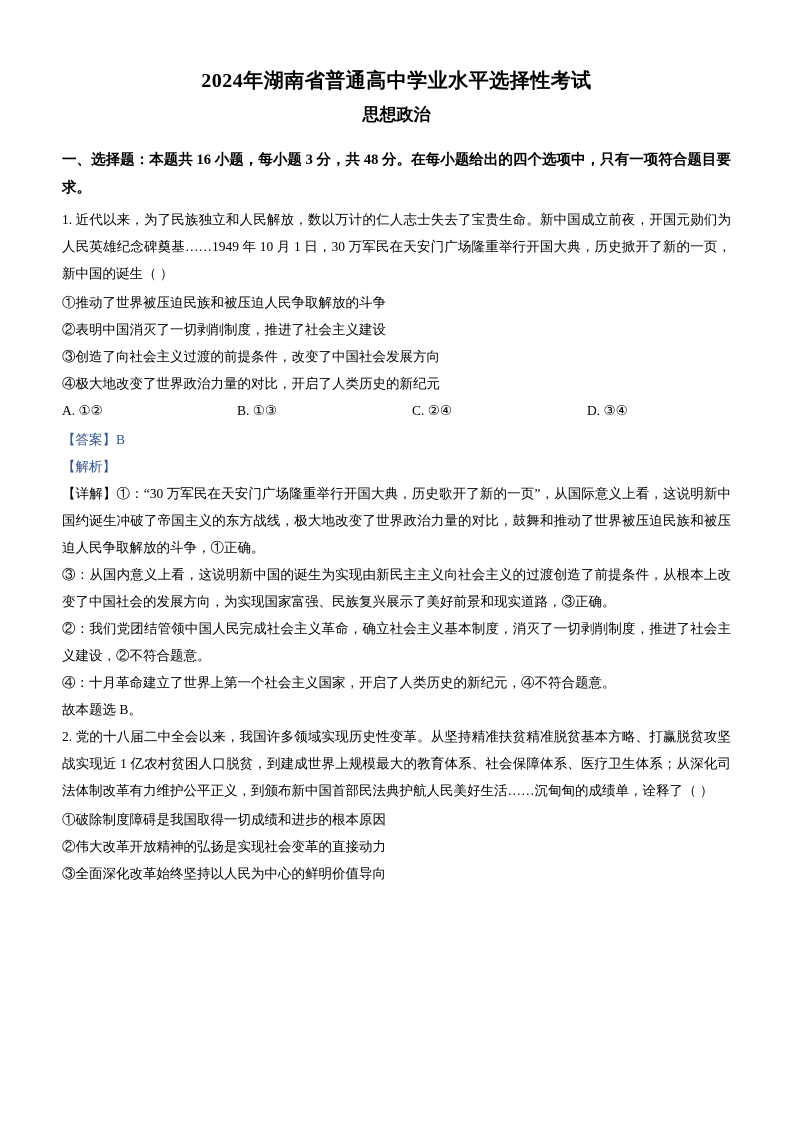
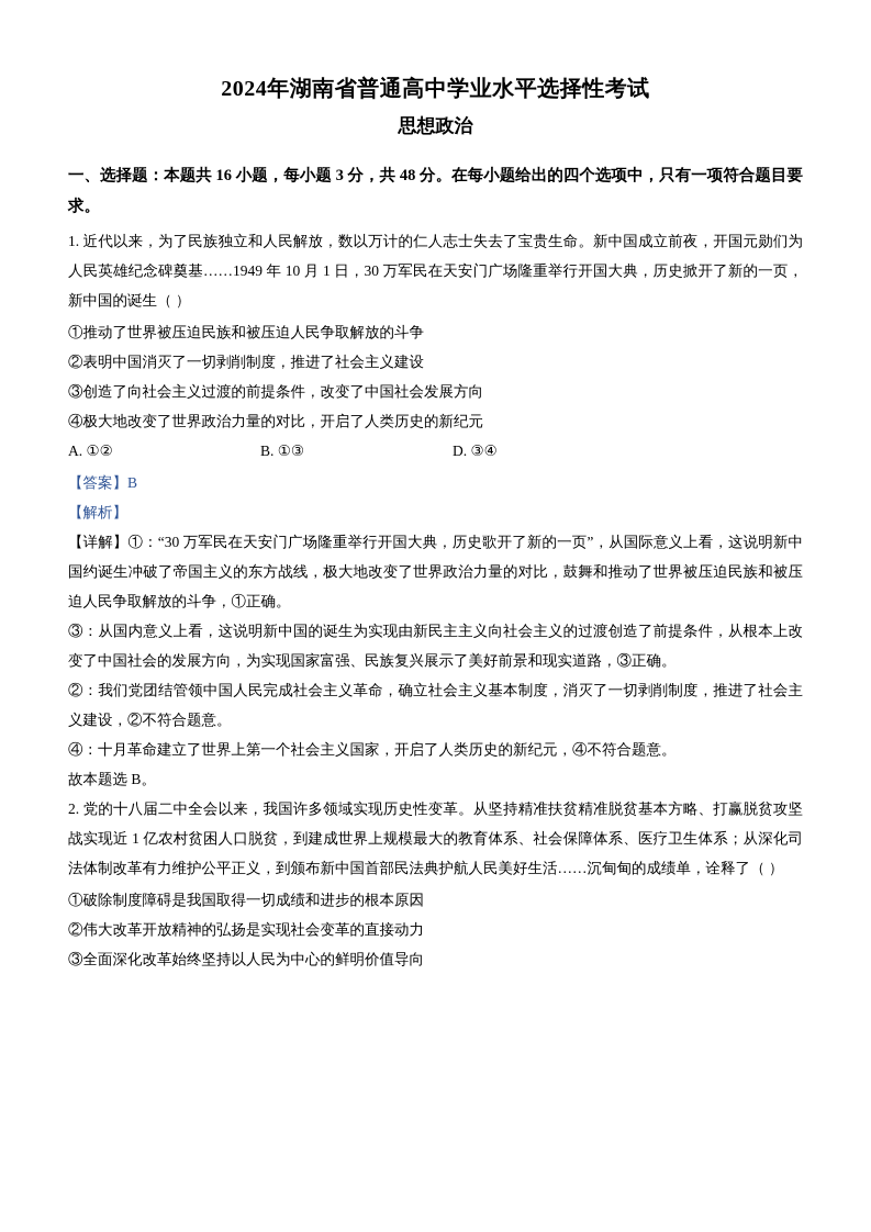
  2024年湖南省普通高中学业水平选择性考试
  思想政治
  一、选择题：本题共 16 小题，每小题 3 分，共 48 分。在每小题给出的四个选项中，只有一项符合题目要求。
  1. 近代以来，为了民族独立和人民解放，数以万计的仁人志士失去了宝贵生命。新中国成立前夜，开国元勋们为人民英雄纪念碑奠基……1949 年 10 月 1 日，30 万军民在天安门广场隆重举行开国大典，历史掀开了新的一页，新中国的诞生（ ）
  ①推动了世界被压迫民族和被压迫人民争取解放的斗争
  ②表明中国消灭了一切剥削制度，推进了社会主义建设
  ③创造了向社会主义过渡的前提条件，改变了中国社会发展方向
  ④极大地改变了世界政治力量的对比，开启了人类历史的新纪元
  A. ①②
  B. ①③
- C. ②④
  D. ③④
  【答案】B
  【解析】
  【详解】①：“30 万军民在天安门广场隆重举行开国大典，历史歌开了新的一页”，从国际意义上看，这说明新中国约诞生冲破了帝国主义的东方战线，极大地改变了世界政治力量的对比，鼓舞和推动了世界被压迫民族和被压迫人民争取解放的斗争，①正确。
  ③：从国内意义上看，这说明新中国的诞生为实现由新民主主义向社会主义的过渡创造了前提条件，从根本上改变了中国社会的发展方向，为实现国家富强、民族复兴展示了美好前景和现实道路，③正确。
  ②：我们党团结管领中国人民完成社会主义革命，确立社会主义基本制度，消灭了一切剥削制度，推进了社会主义建设，②不符合题意。
  ④：十月革命建立了世界上第一个社会主义国家，开启了人类历史的新纪元，④不符合题意。
  故本题选 B。
  2. 党的十八届二中全会以来，我国许多领域实现历史性变革。从坚持精准扶贫精准脱贫基本方略、打赢脱贫攻坚战实现近 1 亿农村贫困人口脱贫，到建成世界上规模最大的教育体系、社会保障体系、医疗卫生体系；从深化司法体制改革有力维护公平正义，到颁布新中国首部民法典护航人民美好生活……沉甸甸的成绩单，诠释了（ ）
  ①破除制度障碍是我国取得一切成绩和进步的根本原因
  ②伟大改革开放精神的弘扬是实现社会变革的直接动力
  ③全面深化改革始终坚持以人民为中心的鲜明价值导向
